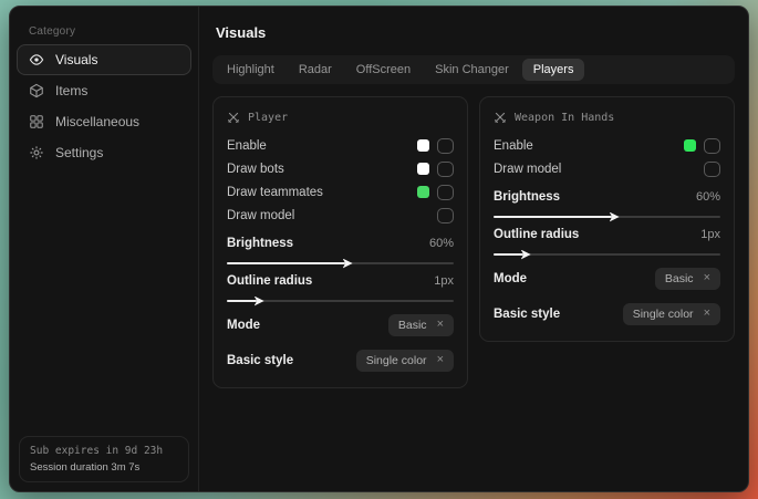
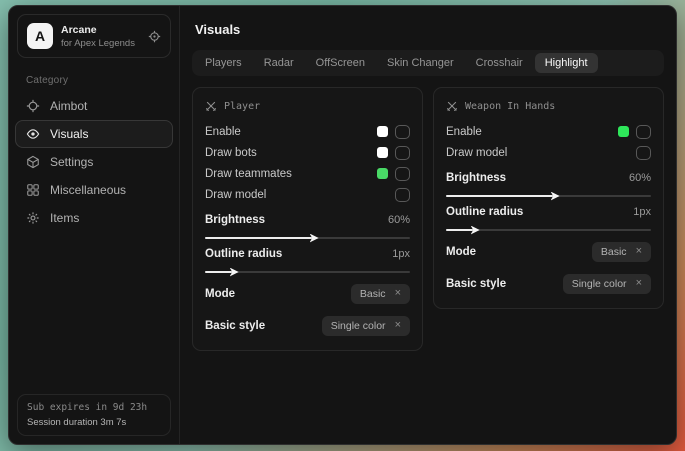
+ A
+ Arcane
+ for Apex Legends
  Category
+ Aimbot
  Visuals
- Items
+ Settings
  Miscellaneous
- Settings
+ Items
  Sub expires in 9d 23h
  Session duration 3m 7s
  Visuals
- Highlight
+ Players
  Radar
  OffScreen
  Skin Changer
+ Crosshair
- Players
+ Highlight
  Player
  Enable
  Draw bots
  Draw teammates
  Draw model
  Brightness
  60%
  Outline radius
  1px
  Mode
  Basic
  ×
  Basic style
  Single color
  ×
  Weapon In Hands
  Enable
  Draw model
  Brightness
  60%
  Outline radius
  1px
  Mode
  Basic
  ×
  Basic style
  Single color
  ×
